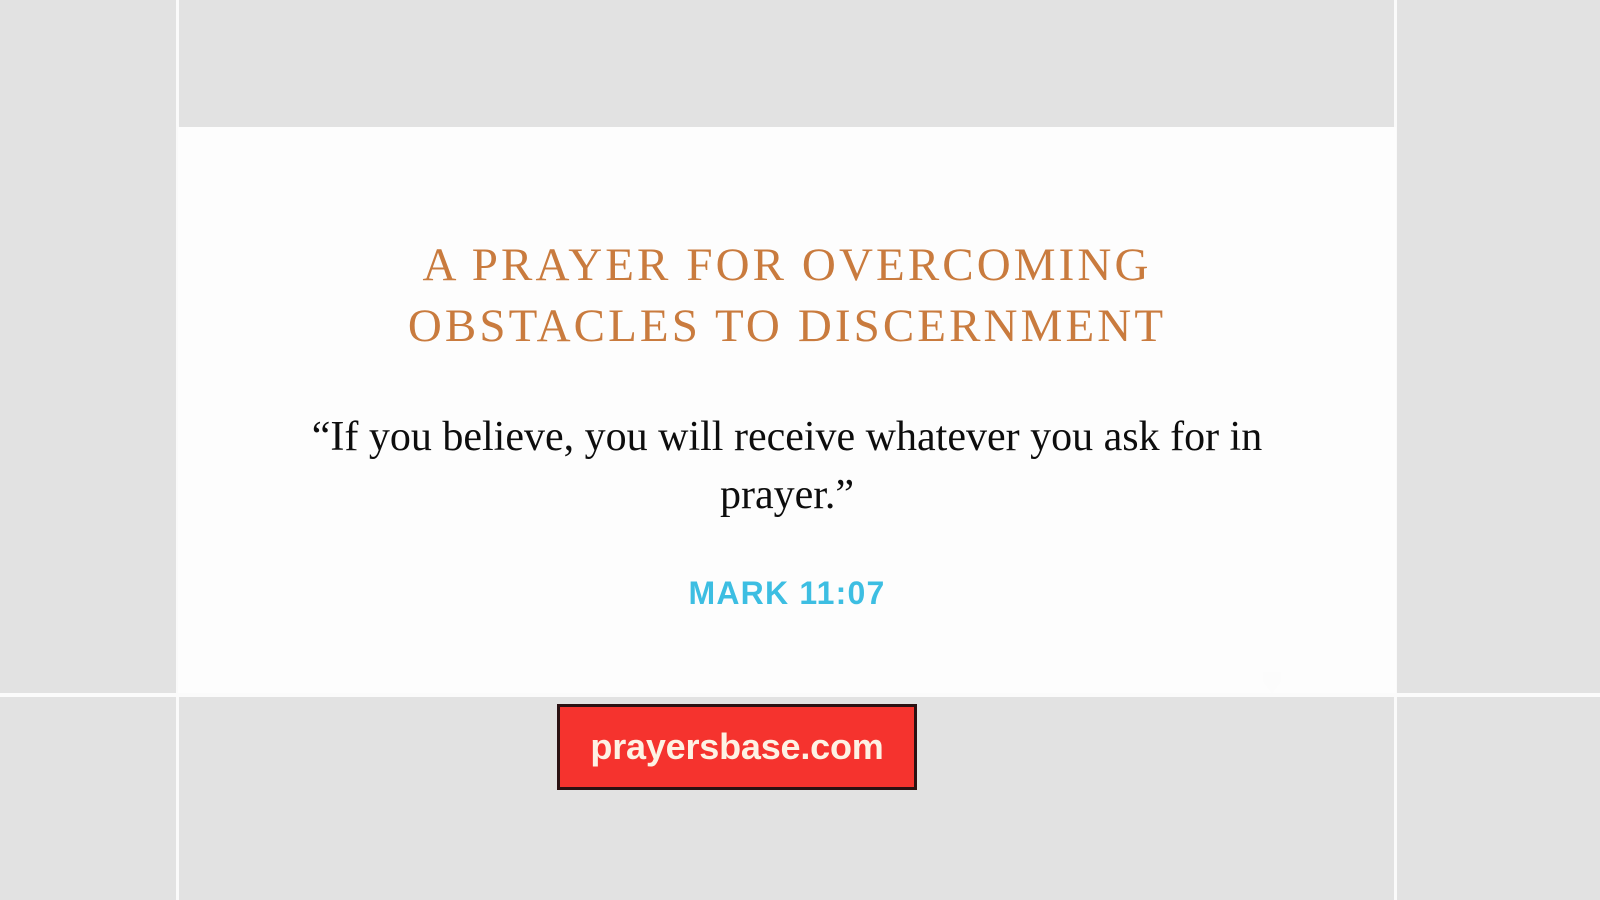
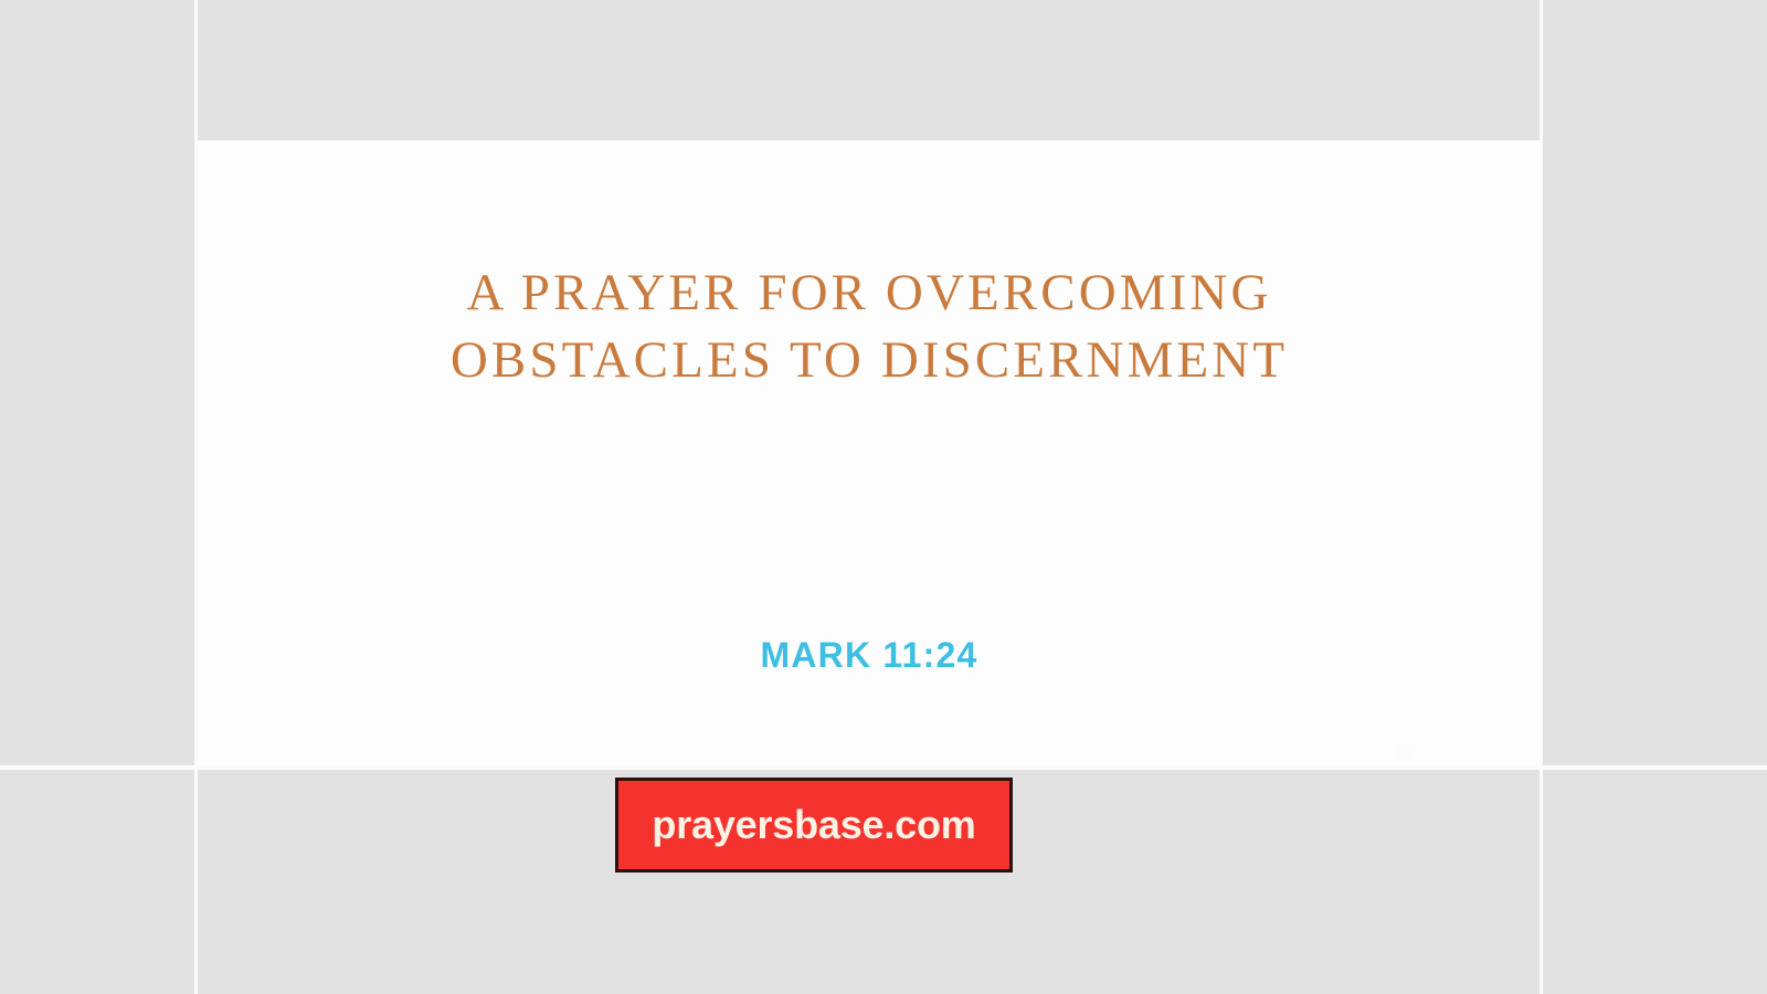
  A PRAYER FOR OVERCOMING
  OBSTACLES TO DISCERNMENT
- “If you believe, you will receive whatever you ask for in prayer.”
- MARK 11:07
+ MARK 11:24
  prayersbase.com
